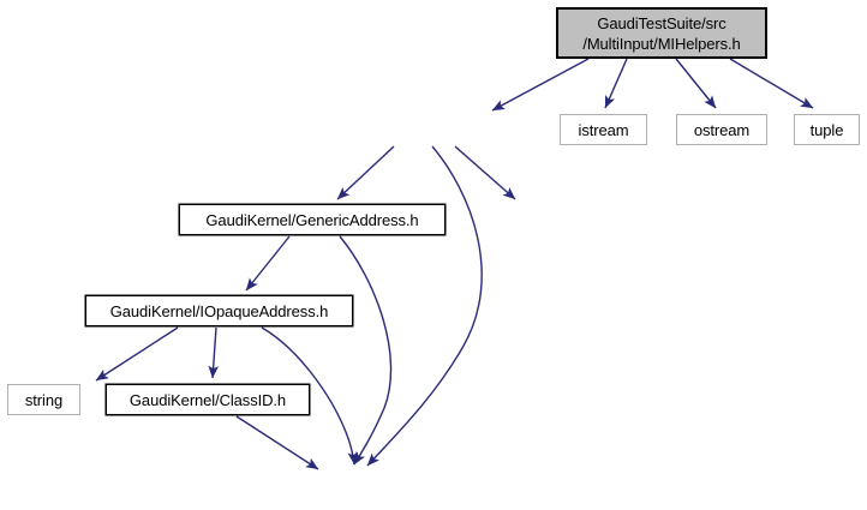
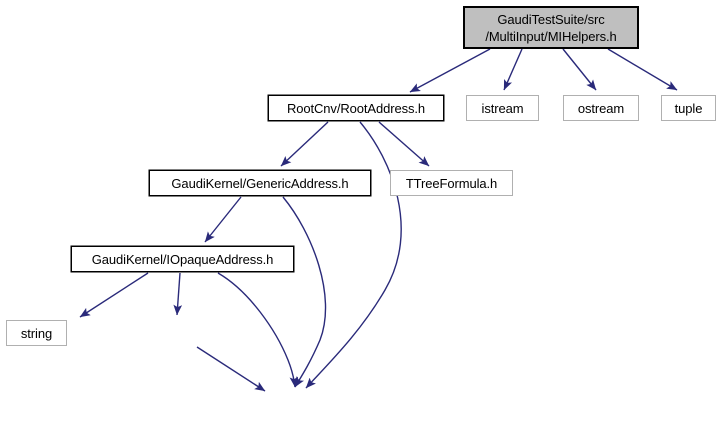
  GaudiTestSuite/src
  /MultiInput/MIHelpers.h
+ RootCnv/RootAddress.h
  istream
  ostream
  tuple
  GaudiKernel/GenericAddress.h
+ TTreeFormula.h
  GaudiKernel/IOpaqueAddress.h
  string
- GaudiKernel/ClassID.h
